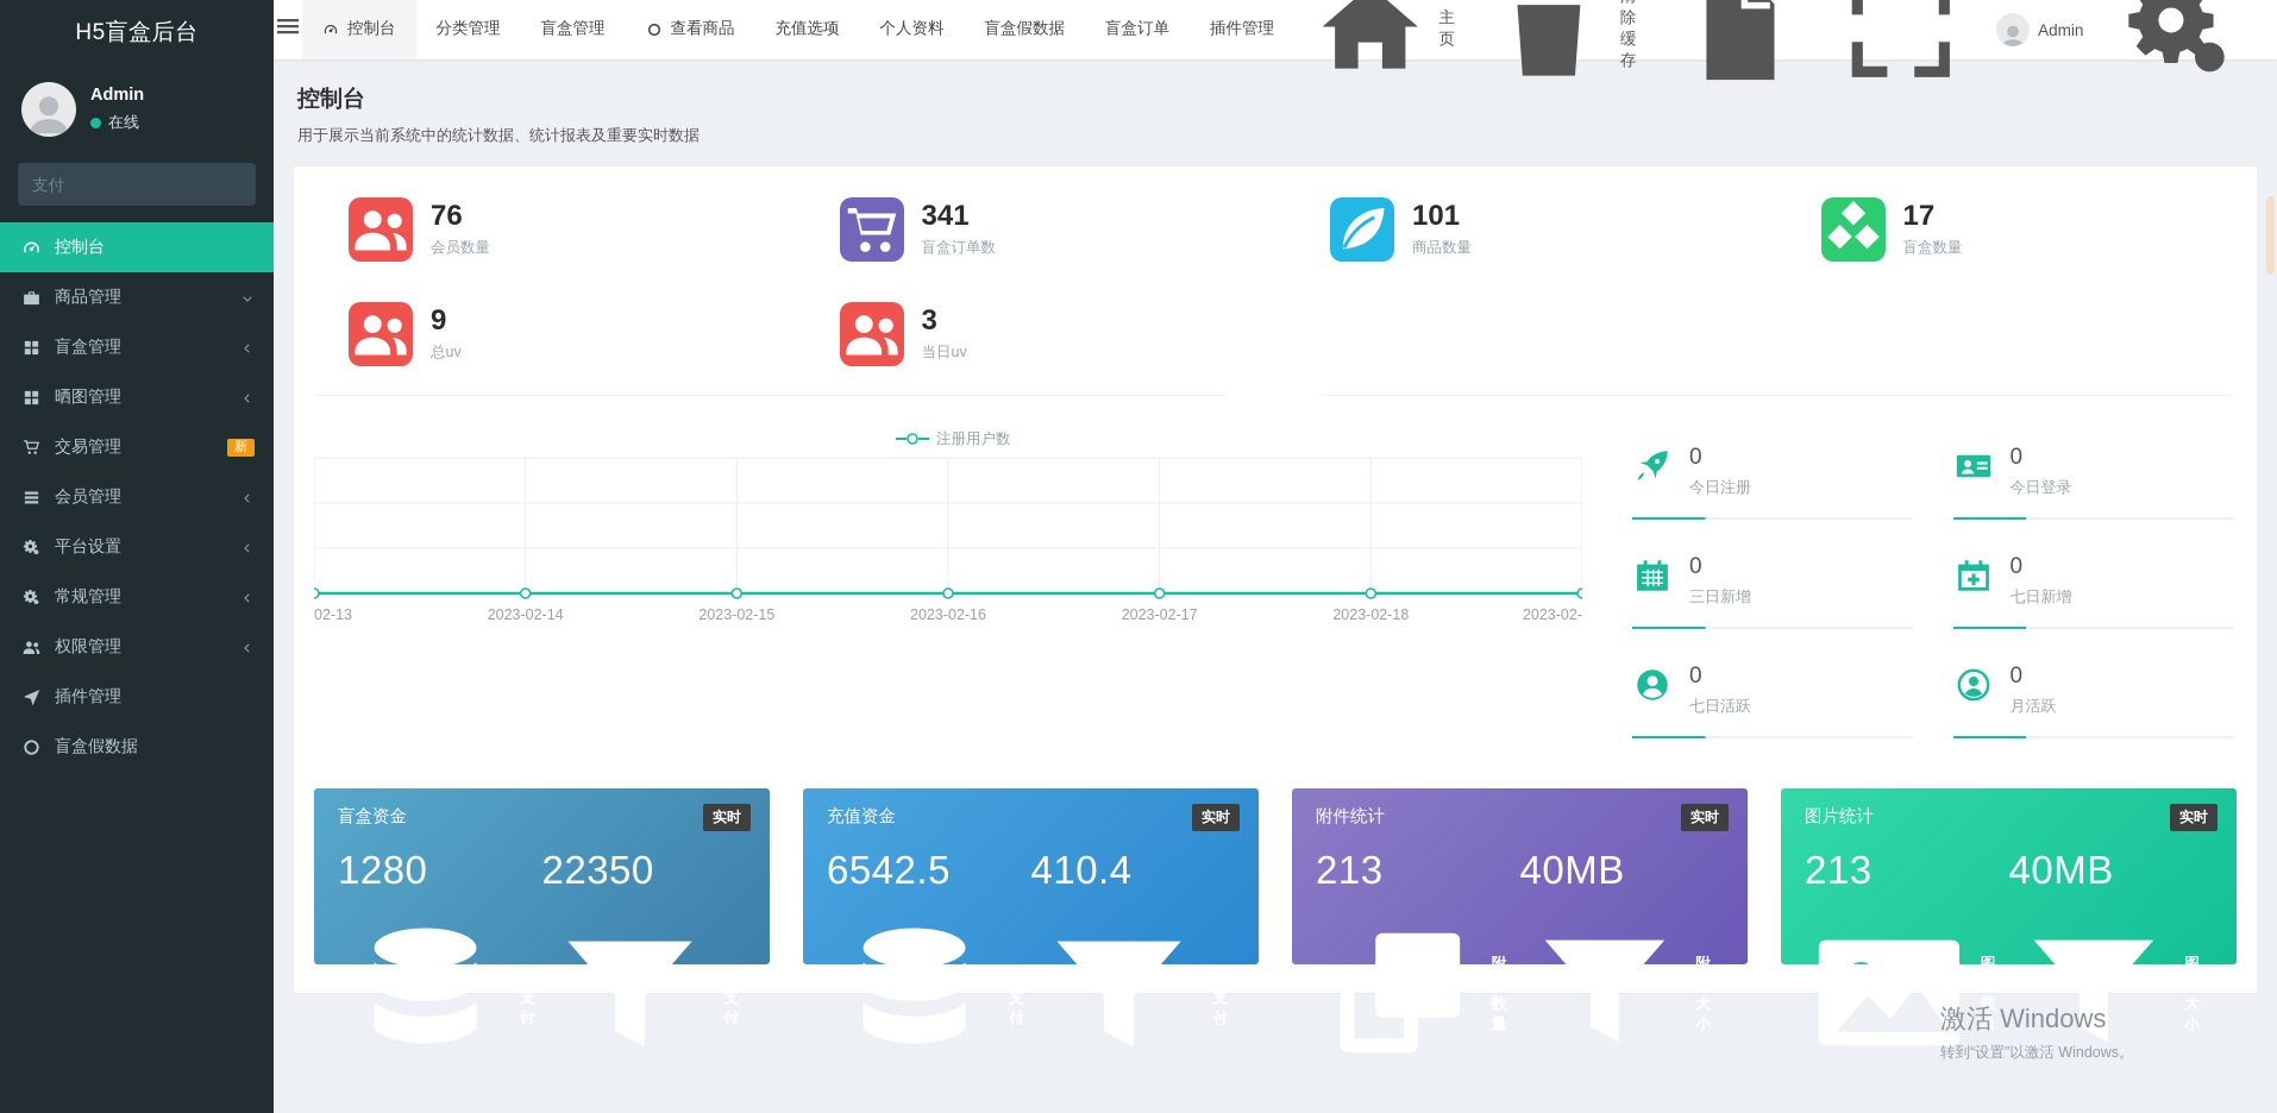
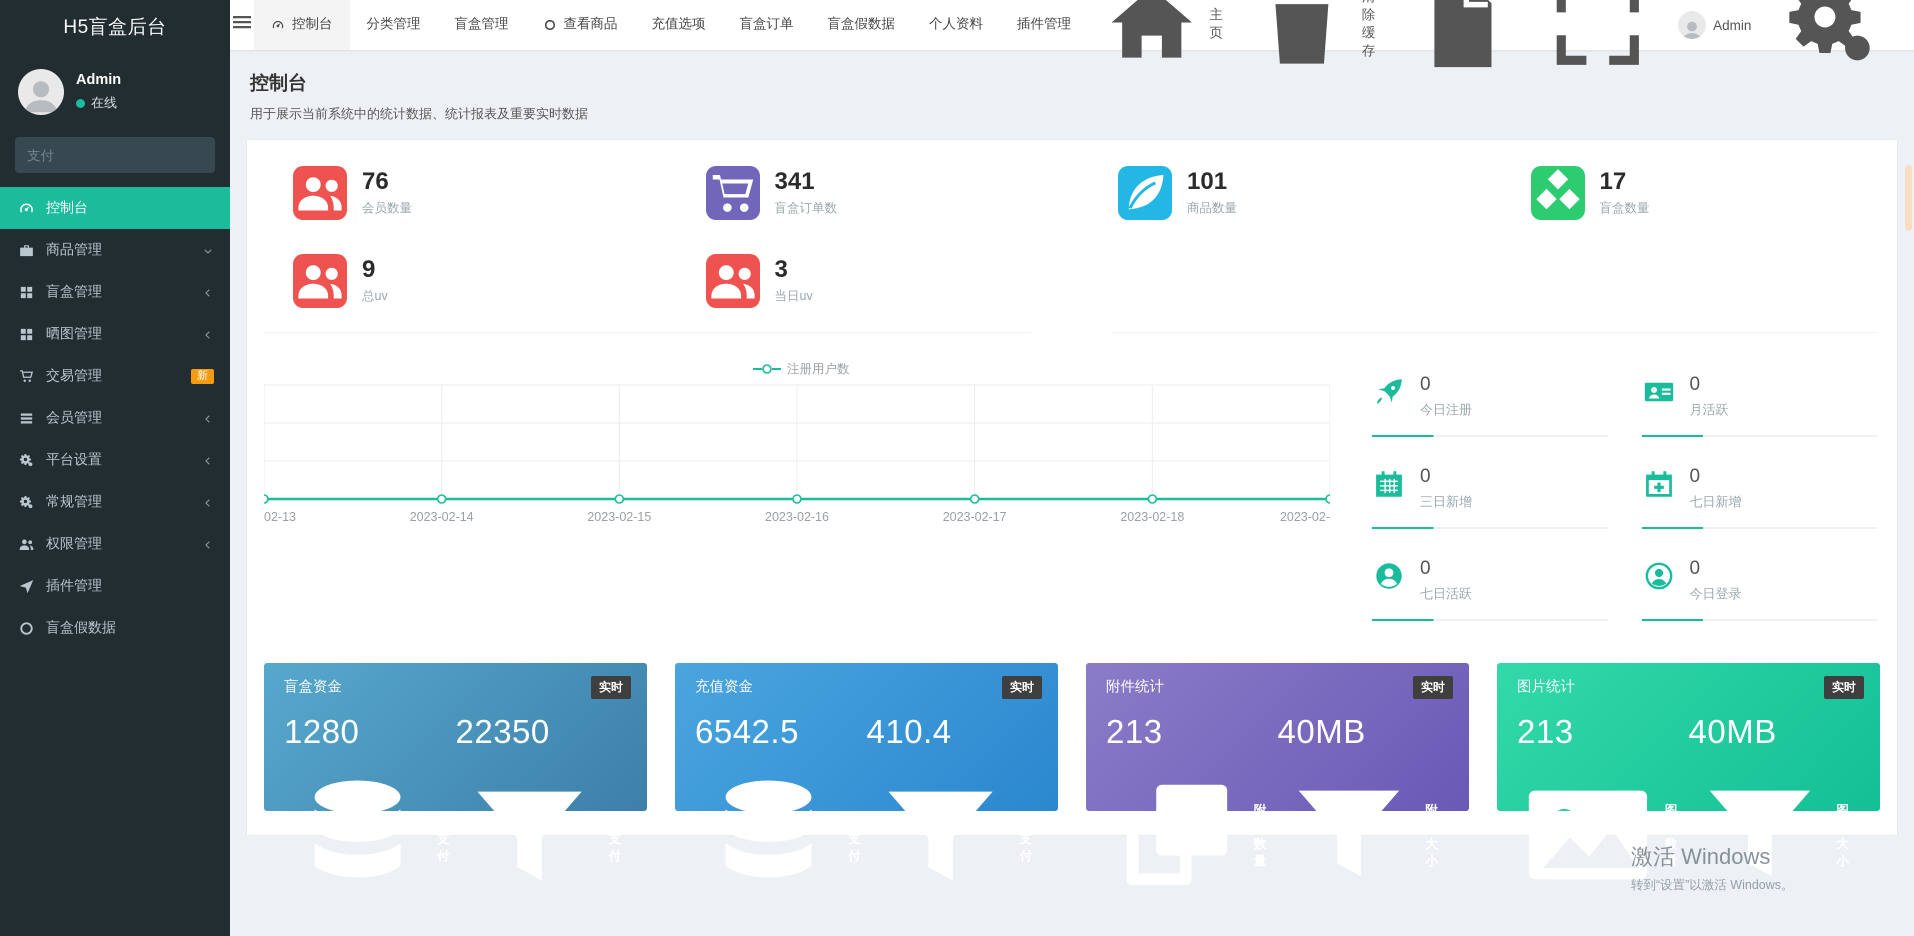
  H5盲盒后台
  Admin
  在线
  支付
  控制台
  商品管理
  盲盒管理
  晒图管理
  交易管理
  新
  会员管理
  平台设置
  常规管理
  权限管理
  插件管理
  盲盒假数据
  控制台
  分类管理
  盲盒管理
  查看商品
  充值选项
- 个人资料
+ 盲盒订单
  盲盒假数据
- 盲盒订单
+ 个人资料
  插件管理
  主页
  除缓存
  Admin
  控制台
  用于展示当前系统中的统计数据、统计报表及重要实时数据
  76
  会员数量
  341
  盲盒订单数
  101
  商品数量
  17
  盲盒数量
  9
  总uv
  3
  当日uv
  注册用户数
  02-13
  2023-02-14
  2023-02-15
  2023-02-16
  2023-02-17
  2023-02-18
  2023-02-
  0
  今日注册
  0
- 今日登录
+ 月活跃
  0
  三日新增
  0
  七日新增
  0
  七日活跃
  0
- 月活跃
+ 今日登录
  盲盒资金
  实时
  1280
  22350
  充值资金
  实时
  6542.5
  410.4
  附件统计
  实时
  213
  40MB
  图片统计
  实时
  213
  图数量
  40MB
  激活 Windows
  转到“设置”以激活 Windows。
